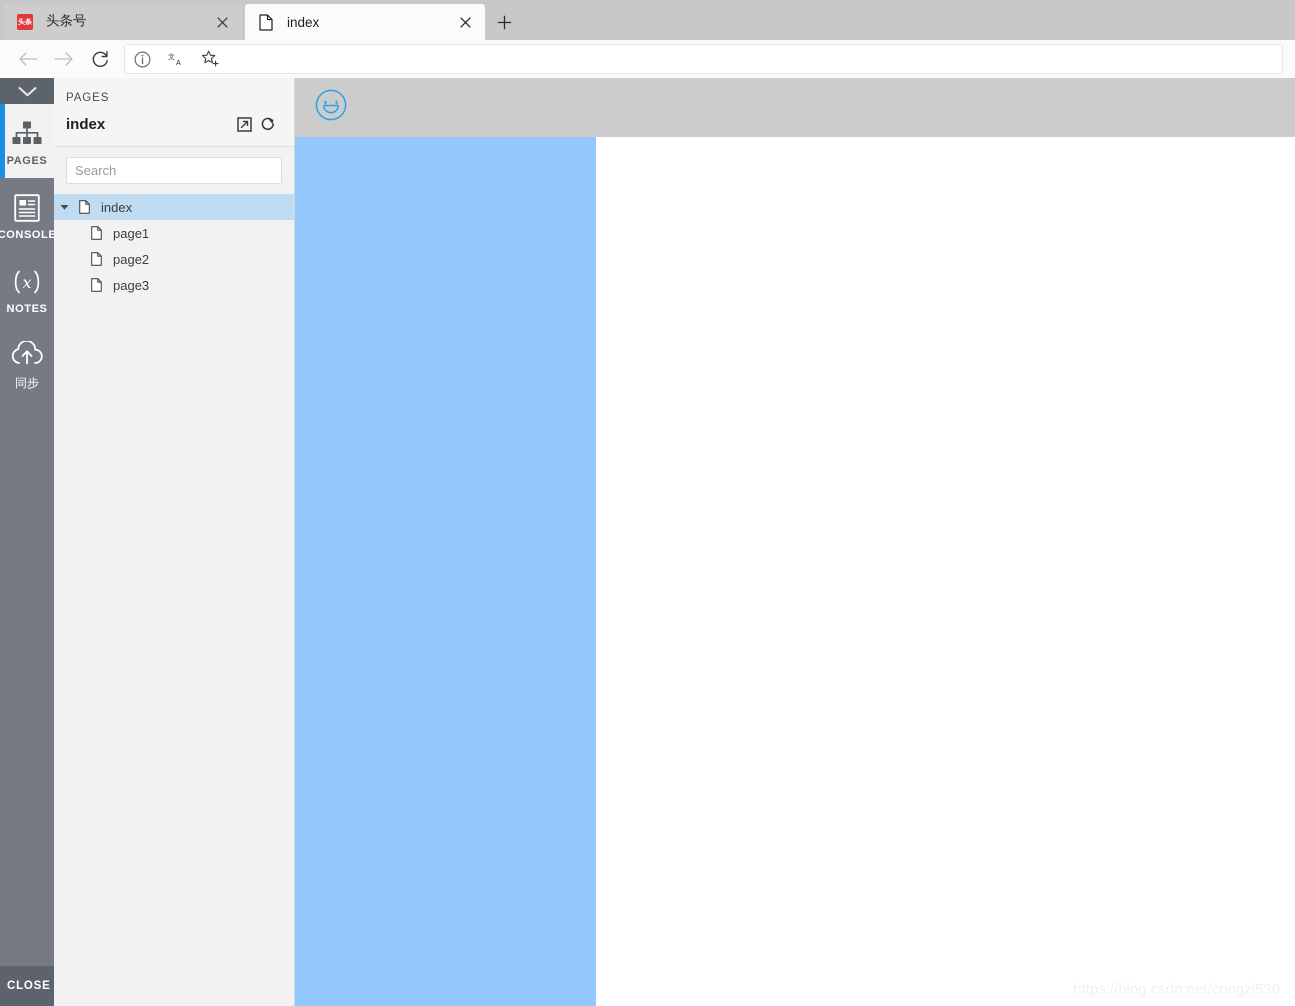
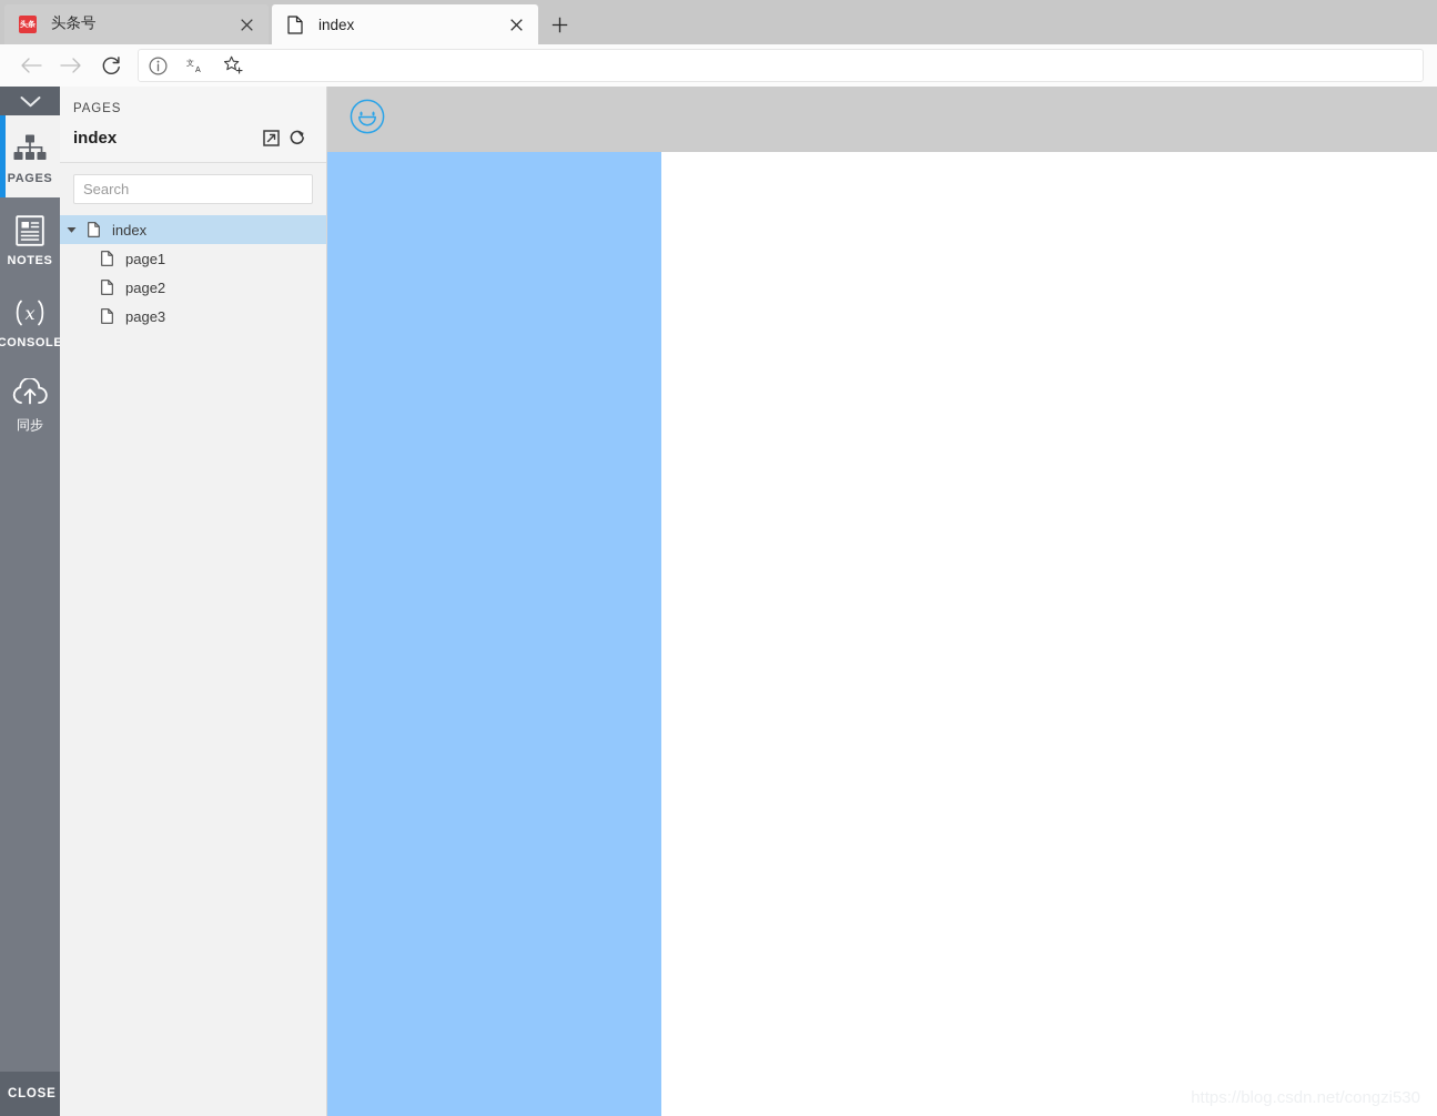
  头条号
  index
  文
  A
  PAGES
- CONSOLE
+ NOTES
  x
- NOTES
+ CONSOLE
  同步
  CLOSE
  PAGES
  index
  Search
  index
  page1
  page2
  page3
